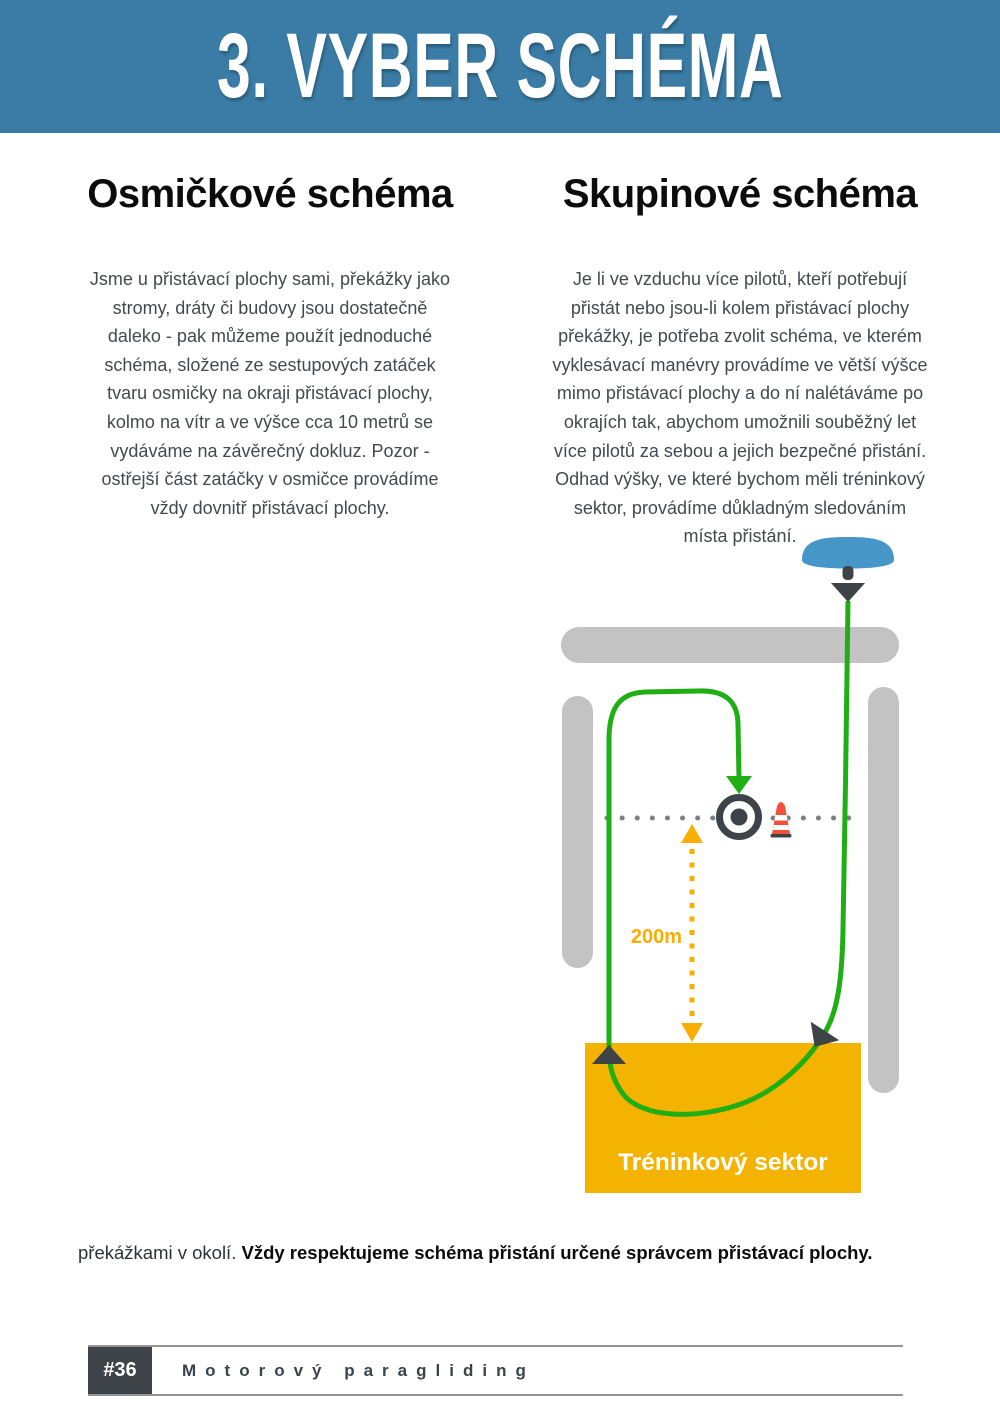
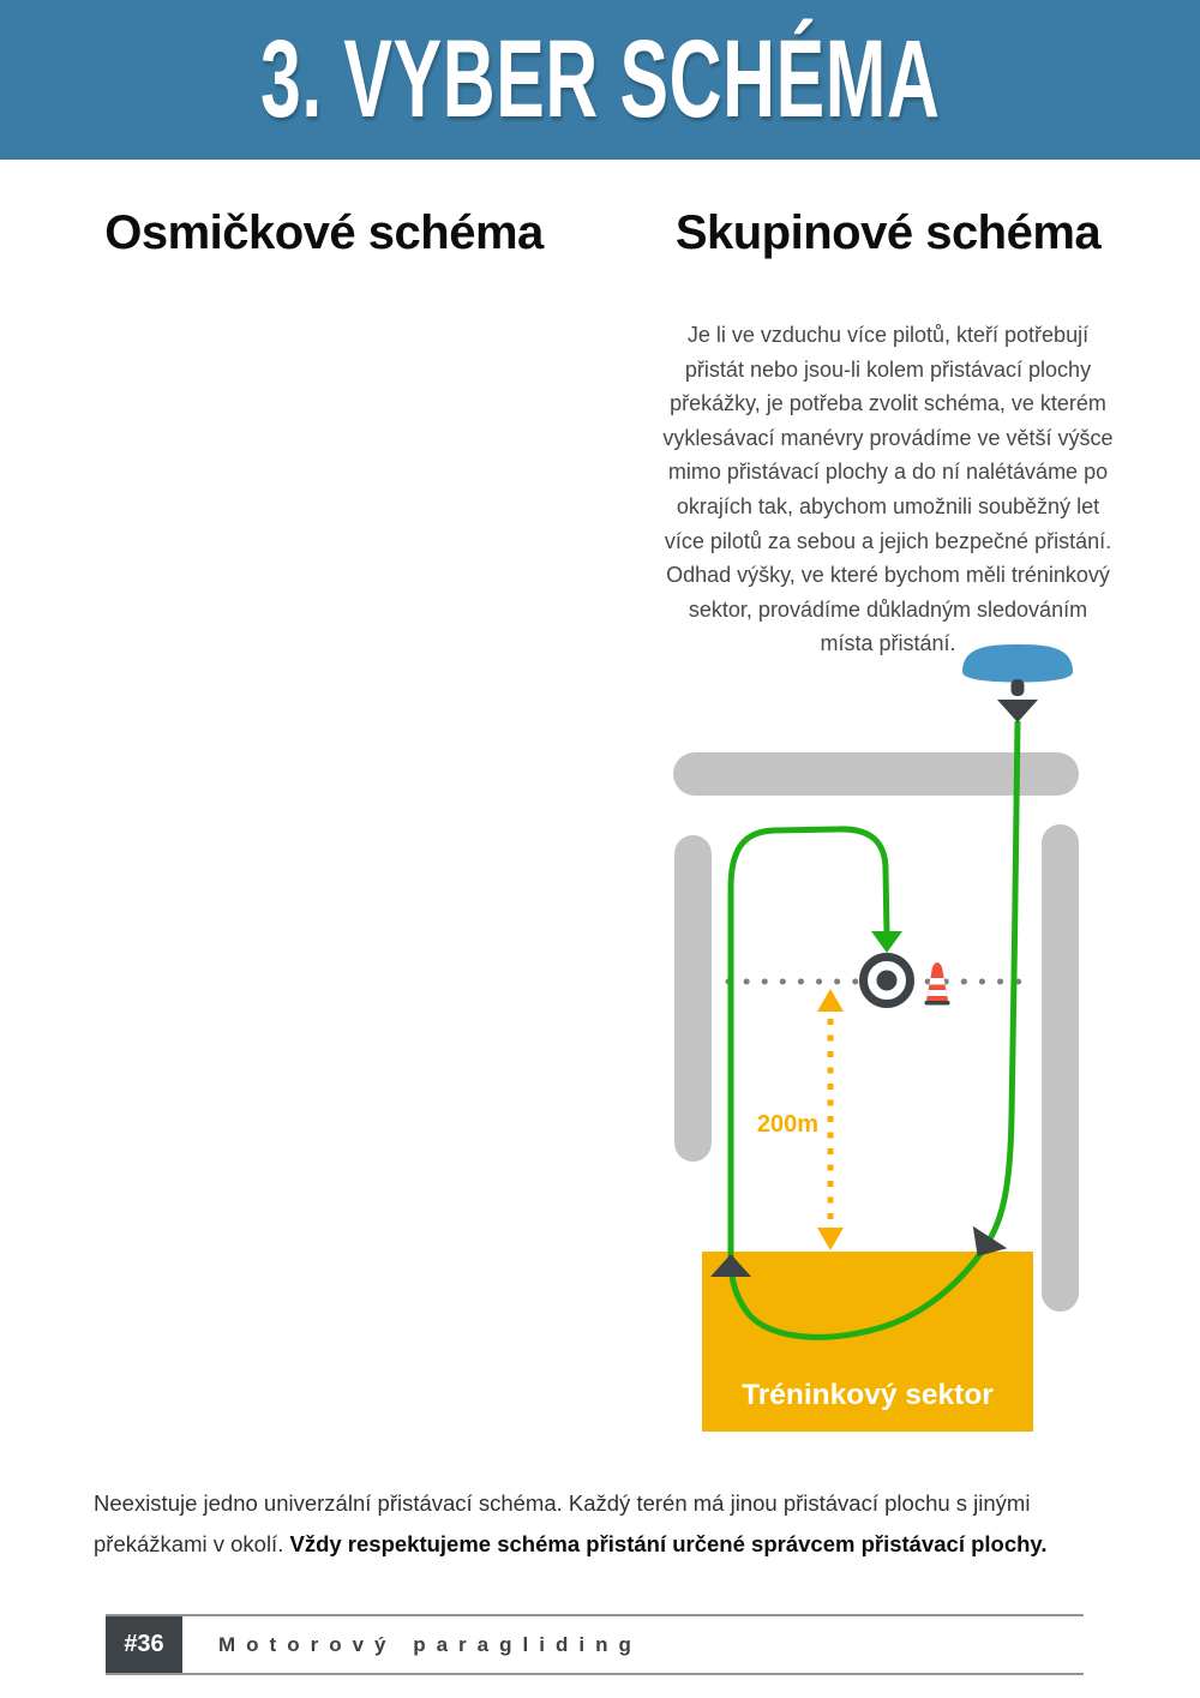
  3. VYBER SCHÉMA
  Osmičkové schéma
  Skupinové schéma
- Jsme u přistávací plochy sami, překážky jako
- stromy, dráty či budovy jsou dostatečně
- daleko - pak můžeme použít jednoduché
- schéma, složené ze sestupových zatáček
- tvaru osmičky na okraji přistávací plochy,
- kolmo na vítr a ve výšce cca 10 metrů se
- vydáváme na závěrečný dokluz. Pozor -
- ostřejší část zatáčky v osmičce provádíme
- vždy dovnitř přistávací plochy.
  Je li ve vzduchu více pilotů, kteří potřebují
  přistát nebo jsou-li kolem přistávací plochy
  překážky, je potřeba zvolit schéma, ve kterém
  vyklesávací manévry provádíme ve větší výšce
  mimo přistávací plochy a do ní nalétáváme po
  okrajích tak, abychom umožnili souběžný let
  více pilotů za sebou a jejich bezpečné přistání.
  Odhad výšky, ve které bychom měli tréninkový
  sektor, provádíme důkladným sledováním
  místa přistání.
  Tréninkový sektor
  200m
+ Neexistuje jedno univerzální přistávací schéma. Každý terén má jinou přistávací plochu s jinými
  překážkami v okolí. Vždy respektujeme schéma přistání určené správcem přistávací plochy.
  #36
  Motorový paragliding
